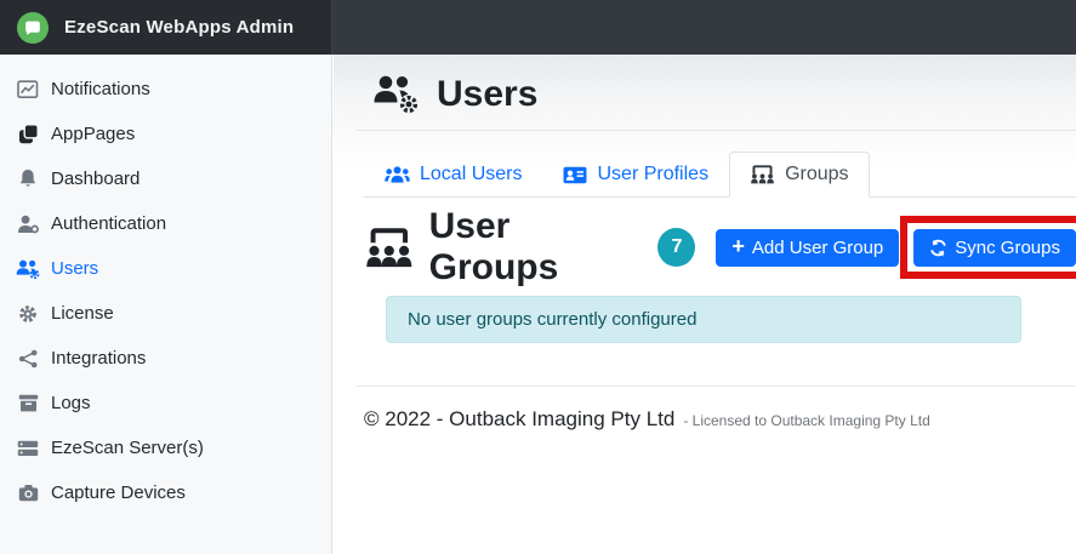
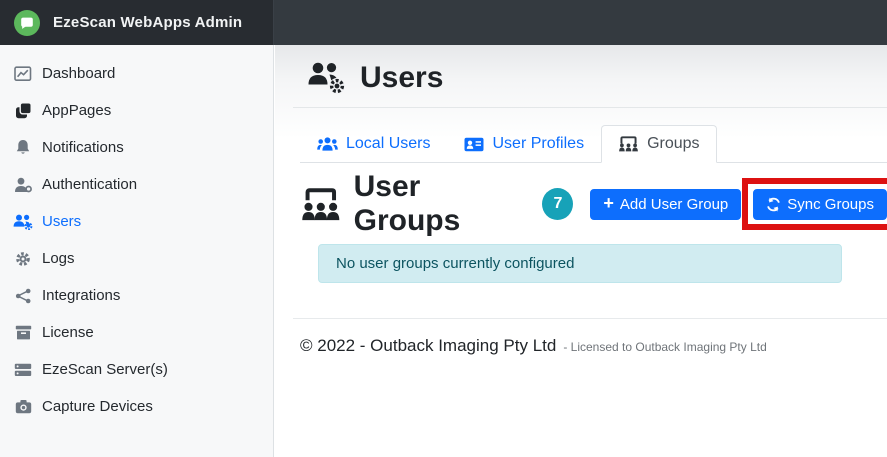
  EzeScan WebApps Admin
- Notifications
+ Dashboard
  AppPages
- Dashboard
+ Notifications
  Authentication
  Users
- License
+ Logs
  Integrations
- Logs
+ License
  EzeScan Server(s)
  Capture Devices
  Users
  Local Users
  User Profiles
  Groups
  User Groups
  7
  +
  Add User Group
  Sync Groups
  No user groups currently configured
  © 2022 - Outback Imaging Pty Ltd
  - Licensed to Outback Imaging Pty Ltd
